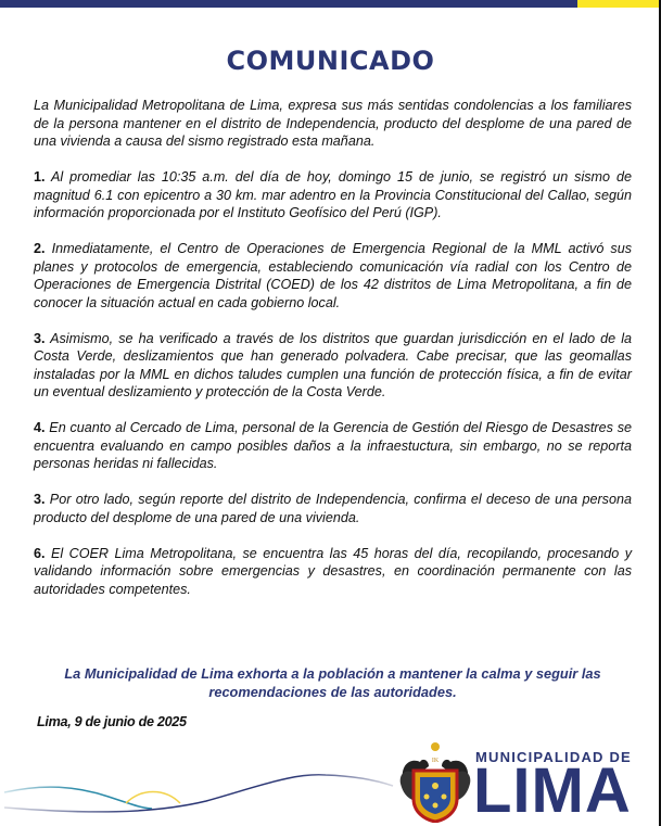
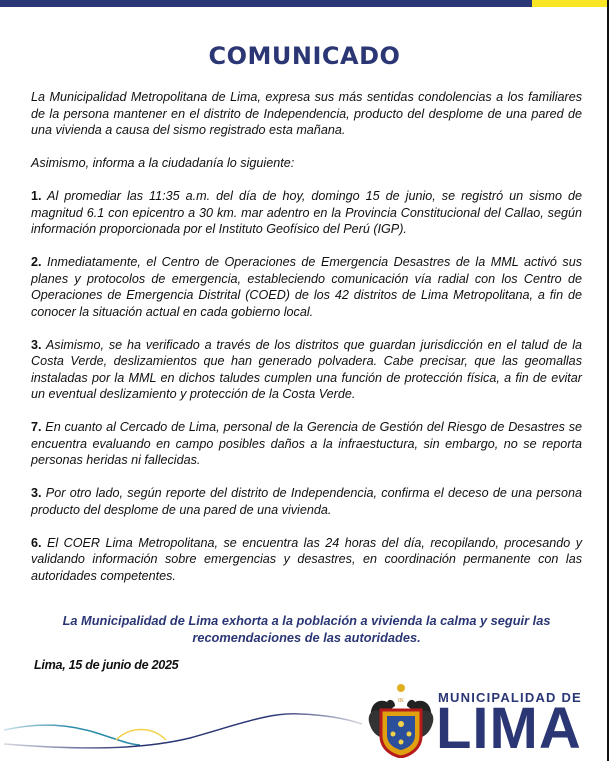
  COMUNICADO
  La Municipalidad Metropolitana de Lima, expresa sus más sentidas condolencias a los familiares de la persona mantener en el distrito de Independencia, producto del desplome de una pared de una vivienda a causa del sismo registrado esta mañana.
+ Asimismo, informa a la ciudadanía lo siguiente:
- 1. Al promediar las 10:35 a.m. del día de hoy, domingo 15 de junio, se registró un sismo de magnitud 6.1 con epicentro a 30 km. mar adentro en la Provincia Constitucional del Callao, según información proporcionada por el Instituto Geofísico del Perú (IGP).
+ 1. Al promediar las 11:35 a.m. del día de hoy, domingo 15 de junio, se registró un sismo de magnitud 6.1 con epicentro a 30 km. mar adentro en la Provincia Constitucional del Callao, según información proporcionada por el Instituto Geofísico del Perú (IGP).
- 2. Inmediatamente, el Centro de Operaciones de Emergencia Regional de la MML activó sus planes y protocolos de emergencia, estableciendo comunicación vía radial con los Centro de Operaciones de Emergencia Distrital (COED) de los 42 distritos de Lima Metropolitana, a fin de conocer la situación actual en cada gobierno local.
+ 2. Inmediatamente, el Centro de Operaciones de Emergencia Desastres de la MML activó sus planes y protocolos de emergencia, estableciendo comunicación vía radial con los Centro de Operaciones de Emergencia Distrital (COED) de los 42 distritos de Lima Metropolitana, a fin de conocer la situación actual en cada gobierno local.
- 3. Asimismo, se ha verificado a través de los distritos que guardan jurisdicción en el lado de la Costa Verde, deslizamientos que han generado polvadera. Cabe precisar, que las geomallas instaladas por la MML en dichos taludes cumplen una función de protección física, a fin de evitar un eventual deslizamiento y protección de la Costa Verde.
+ 3. Asimismo, se ha verificado a través de los distritos que guardan jurisdicción en el talud de la Costa Verde, deslizamientos que han generado polvadera. Cabe precisar, que las geomallas instaladas por la MML en dichos taludes cumplen una función de protección física, a fin de evitar un eventual deslizamiento y protección de la Costa Verde.
- 4. En cuanto al Cercado de Lima, personal de la Gerencia de Gestión del Riesgo de Desastres se encuentra evaluando en campo posibles daños a la infraestuctura, sin embargo, no se reporta personas heridas ni fallecidas.
+ 7. En cuanto al Cercado de Lima, personal de la Gerencia de Gestión del Riesgo de Desastres se encuentra evaluando en campo posibles daños a la infraestuctura, sin embargo, no se reporta personas heridas ni fallecidas.
  3. Por otro lado, según reporte del distrito de Independencia, confirma el deceso de una persona producto del desplome de una pared de una vivienda.
- 6. El COER Lima Metropolitana, se encuentra las 45 horas del día, recopilando, procesando y validando información sobre emergencias y desastres, en coordinación permanente con las autoridades competentes.
+ 6. El COER Lima Metropolitana, se encuentra las 24 horas del día, recopilando, procesando y validando información sobre emergencias y desastres, en coordinación permanente con las autoridades competentes.
- La Municipalidad de Lima exhorta a la población a mantener la calma y seguir las recomendaciones de las autoridades.
+ La Municipalidad de Lima exhorta a la población a vivienda la calma y seguir las recomendaciones de las autoridades.
- Lima, 9 de junio de 2025
+ Lima, 15 de junio de 2025
  MUNICIPALIDAD DE
  LIMA
